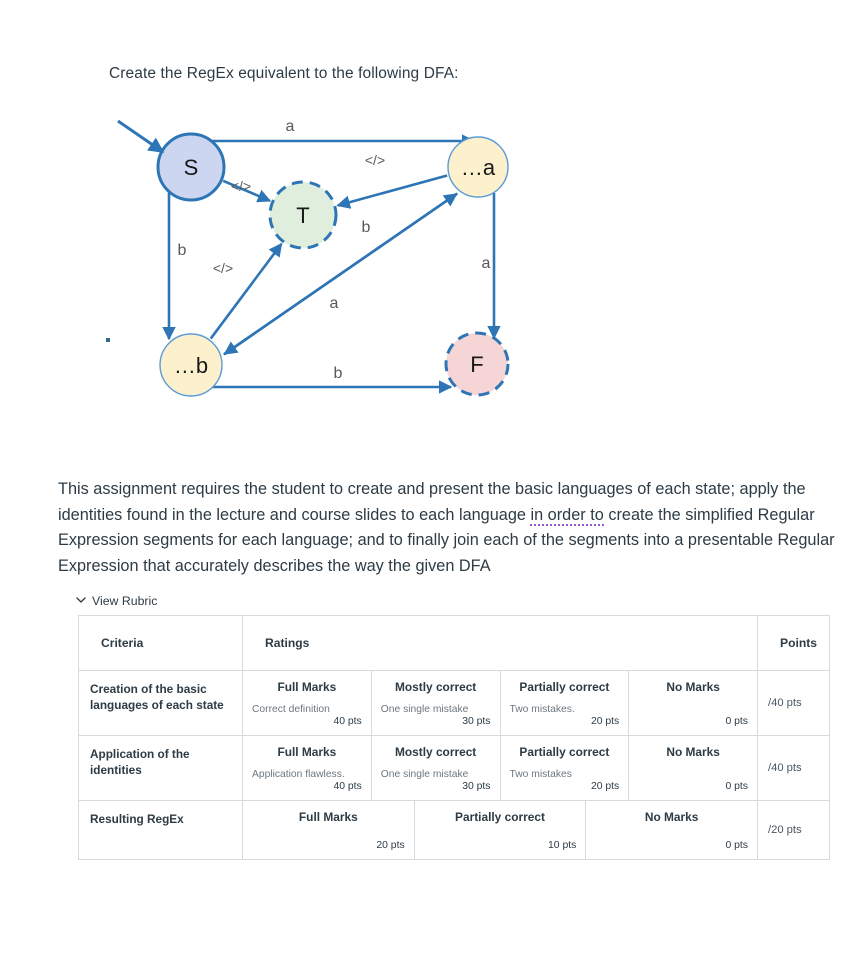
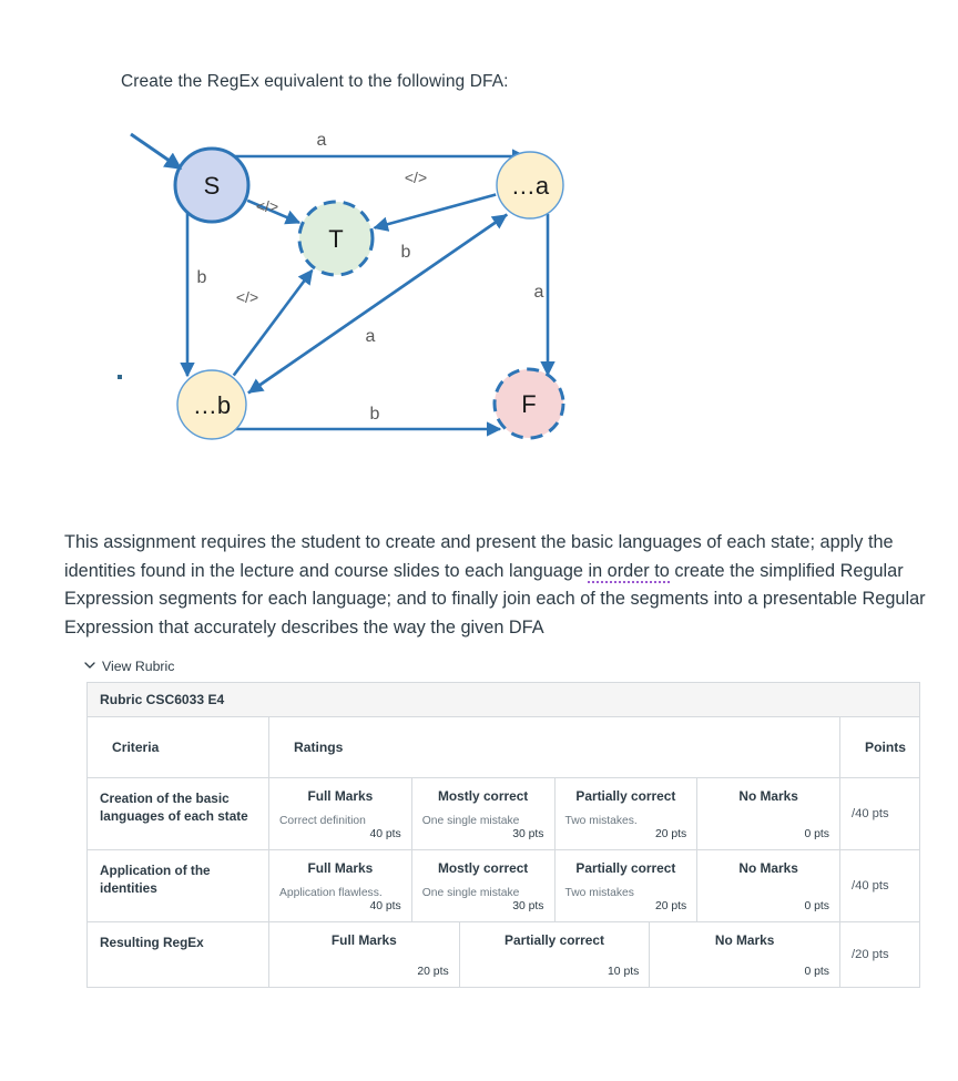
  Create the RegEx equivalent to the following DFA:
  S
  T
  …a
  …b
  F
  a
  </>
  b
  </>
  b
  a
  </>
  a
  b
  This assignment requires the student to create and present the basic languages of each state; apply the identities found in the lecture and course slides to each language in order to create the simplified Regular Expression segments for each language; and to finally join each of the segments into a presentable Regular Expression that accurately describes the way the given DFA
  View Rubric
+ Rubric CSC6033 E4
  Criteria
  Ratings
  Points
  Creation of the basic languages of each state
  Full Marks
  Correct definition
  40 pts
  Mostly correct
  One single mistake
  30 pts
  Partially correct
  Two mistakes.
  20 pts
  No Marks
  0 pts
  /40 pts
  Application of the identities
  Full Marks
  Application flawless.
  40 pts
  Mostly correct
  One single mistake
  30 pts
  Partially correct
  Two mistakes
  20 pts
  No Marks
  0 pts
  /40 pts
  Resulting RegEx
  Full Marks
  20 pts
  Partially correct
  10 pts
  No Marks
  0 pts
  /20 pts
